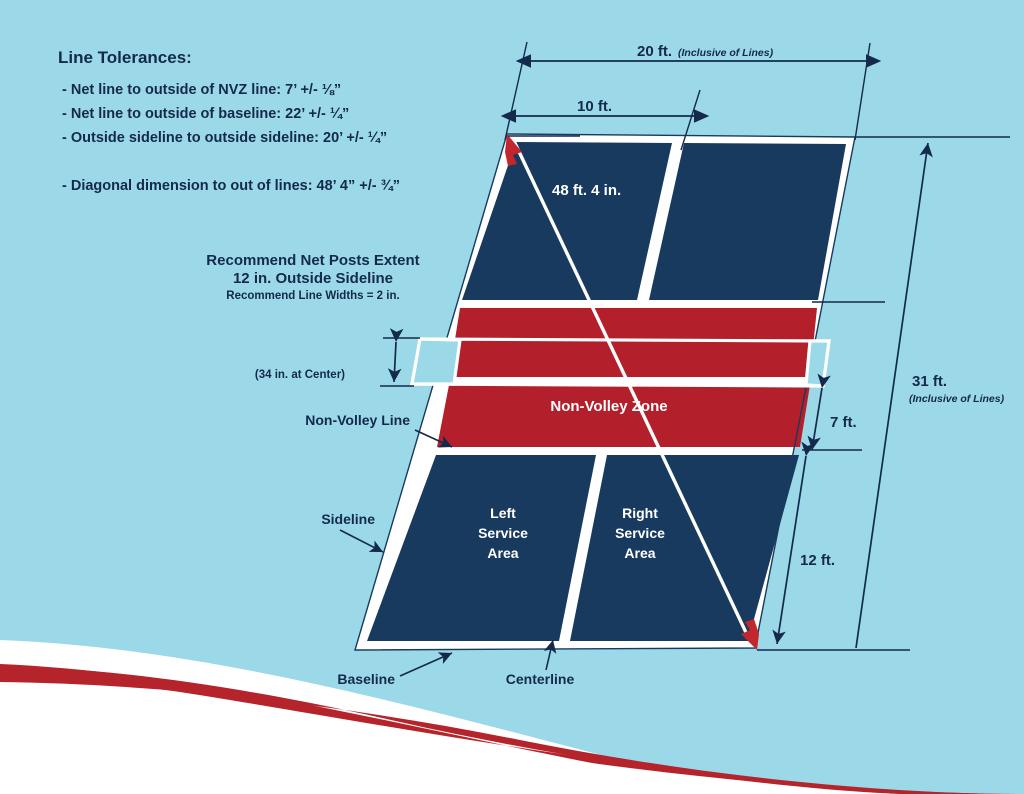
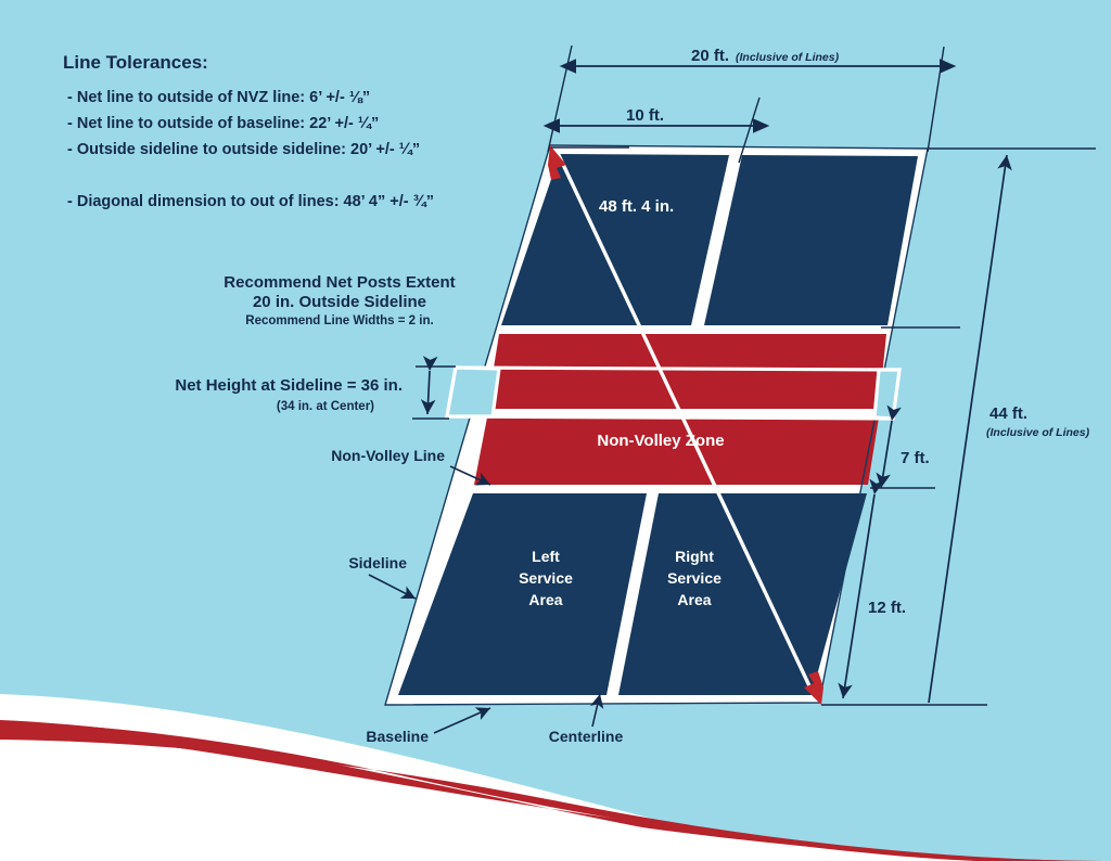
  20 ft.
  (Inclusive of Lines)
  10 ft.
  7 ft.
  12 ft.
- 31 ft.
+ 44 ft.
  (Inclusive of Lines)
  Line Tolerances:
- - Net line to outside of NVZ line: 7’ +/- ⅛”
+ - Net line to outside of NVZ line: 6’ +/- ⅛”
  - Net line to outside of baseline: 22’ +/- ¼”
  - Outside sideline to outside sideline: 20’ +/- ¼”
  - Diagonal dimension to out of lines: 48’ 4” +/- ¾”
  Recommend Net Posts Extent
- 12 in. Outside Sideline
+ 20 in. Outside Sideline
  Recommend Line Widths = 2 in.
+ Net Height at Sideline = 36 in.
  (34 in. at Center)
  Non-Volley Line
  Sideline
  Baseline
  Centerline
  Non-Volley Zone
  Left
  Service
  Area
  Right
  Service
  Area
  48 ft. 4 in.
